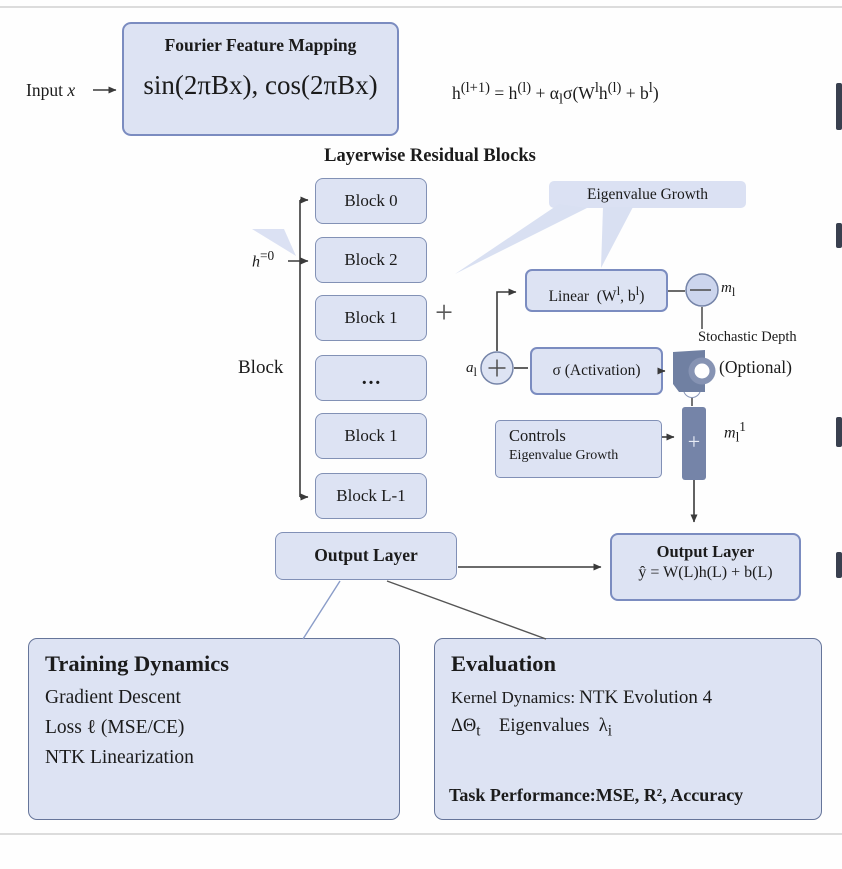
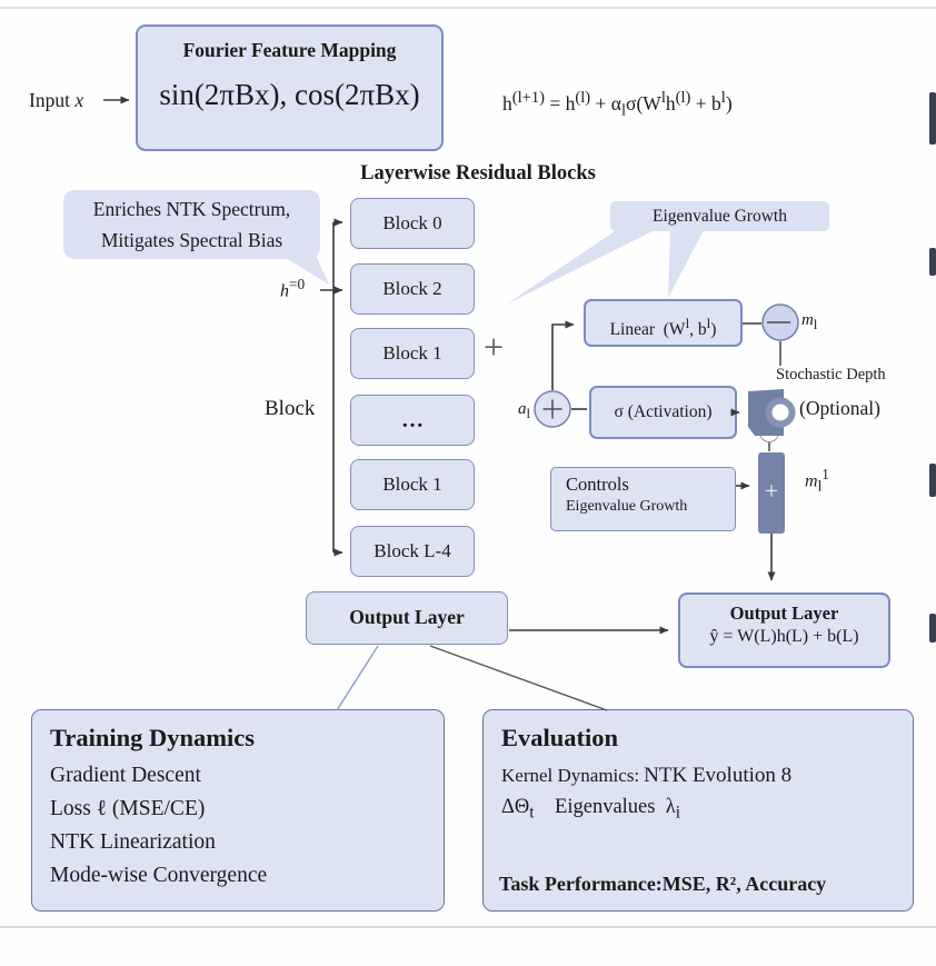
  Input x
  Fourier Feature Mapping
  sin(2πBx), cos(2πBx)
  h(l+1) = h(l) + αlσ(Wlh(l) + bl)
  Layerwise Residual Blocks
+ Enriches NTK Spectrum,
+ Mitigates Spectral Bias
  h=0
  Block
  Block 0
  Block 2
  Block 1
  …
  Block 1
- Block L-1
+ Block L-4
  +
  Eigenvalue Growth
  Linear (Wl, bl)
  ml
  Stochastic Depth
  al
  σ (Activation)
  (Optional)
  +
  ml1
  Controls
  Eigenvalue Growth
  Output Layer
  Output Layer
  ŷ = W(L)h(L) + b(L)
  Training Dynamics
  Gradient Descent
  Loss ℓ (MSE/CE)
  NTK Linearization
+ Mode-wise Convergence
  Evaluation
- Kernel Dynamics: NTK Evolution 4
+ Kernel Dynamics: NTK Evolution 8
  ΔΘt Eigenvalues λi
  Task Performance:MSE, R², Accuracy
